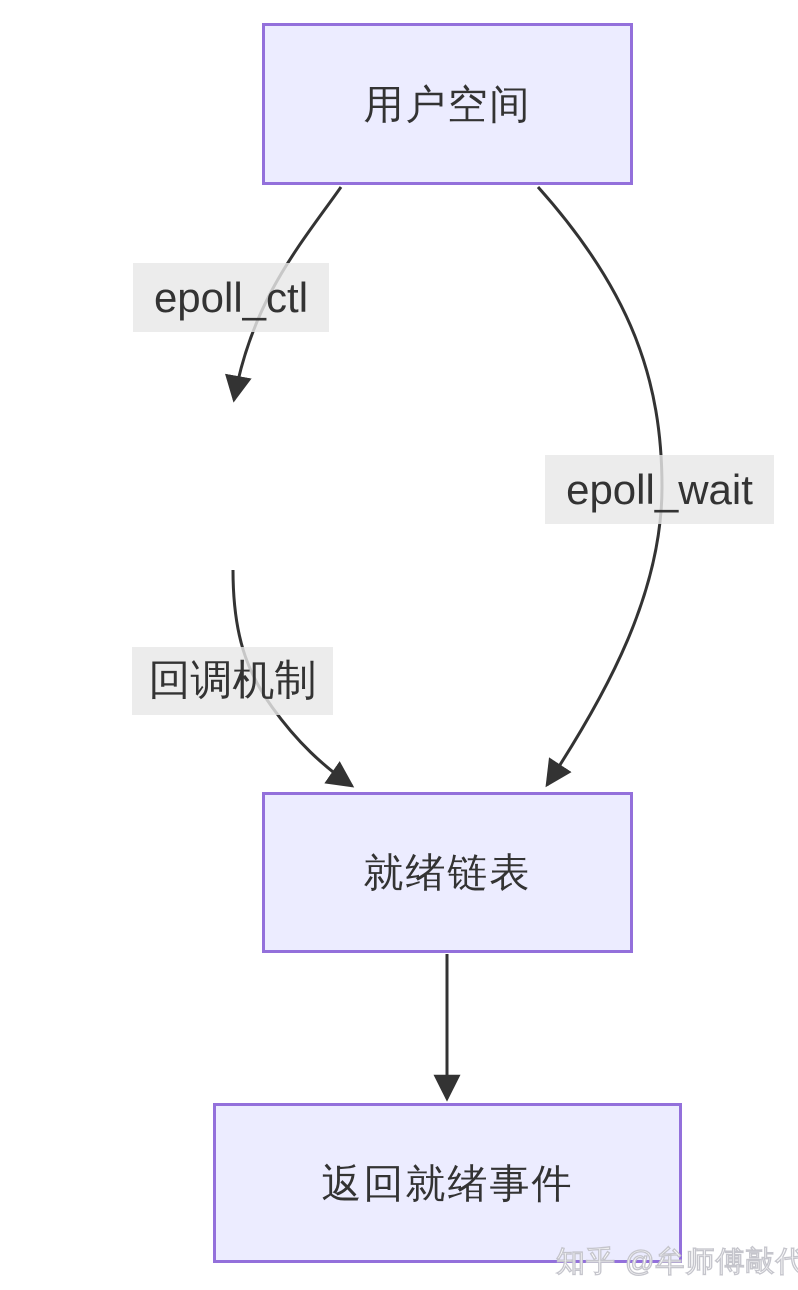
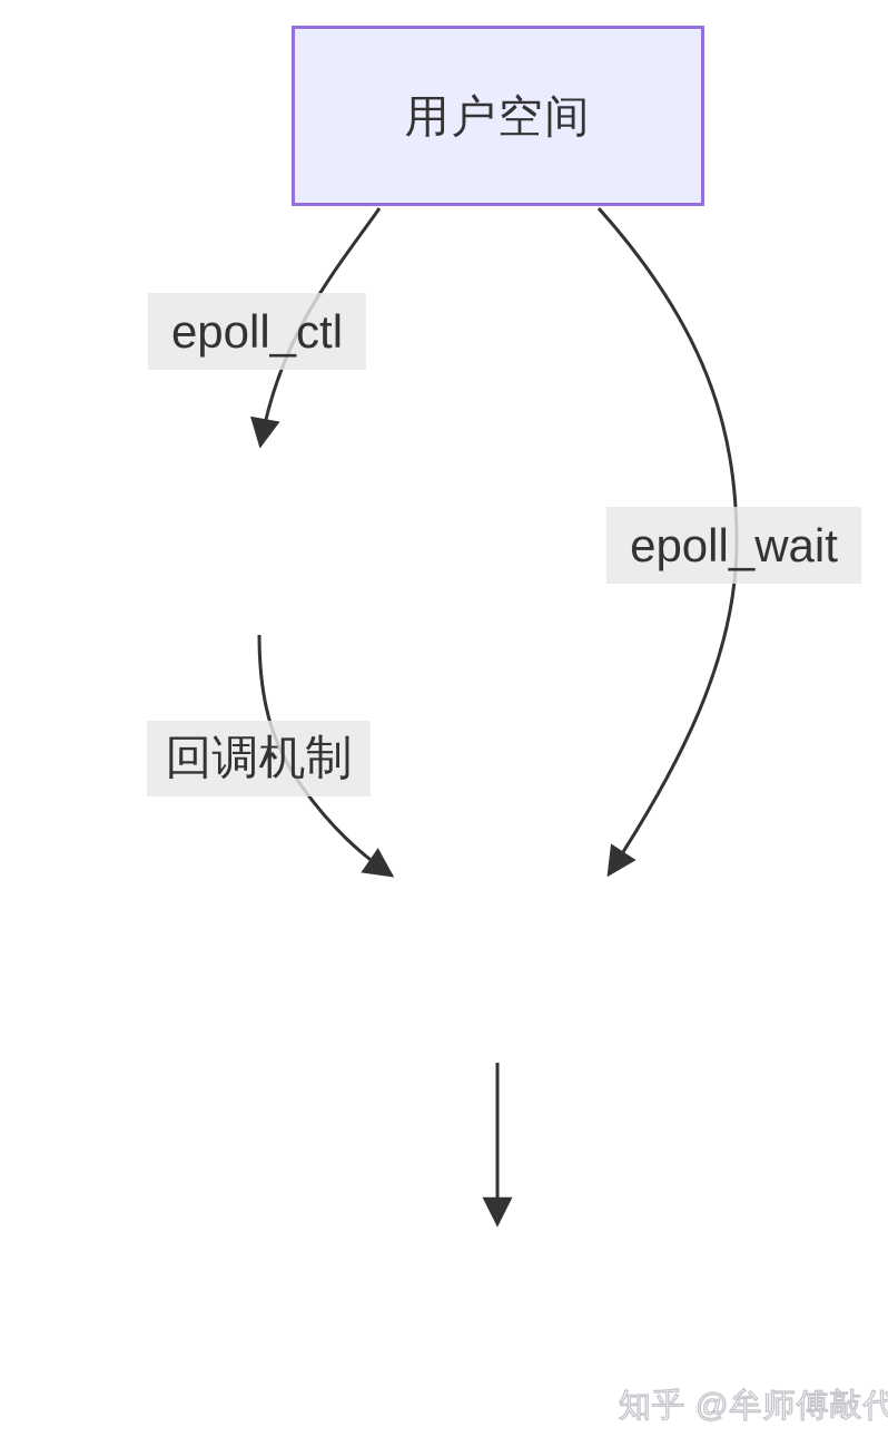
  用户空间
- 就绪链表
- 返回就绪事件
  epoll_ctl
  epoll_wait
  回调机制
  知乎 @牟师傅敲代
